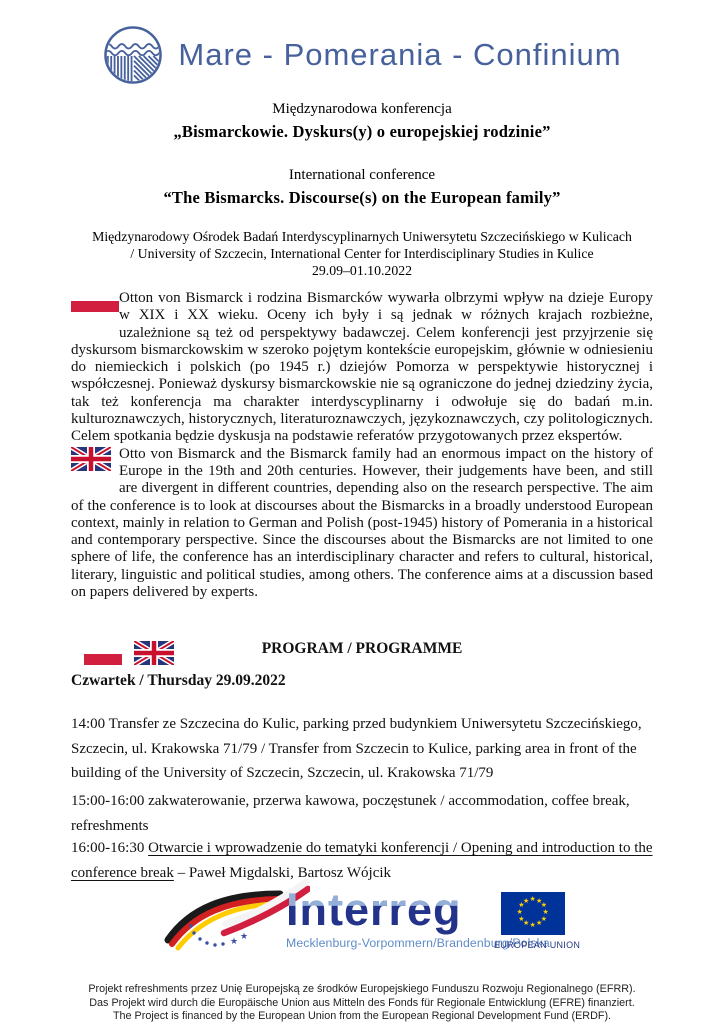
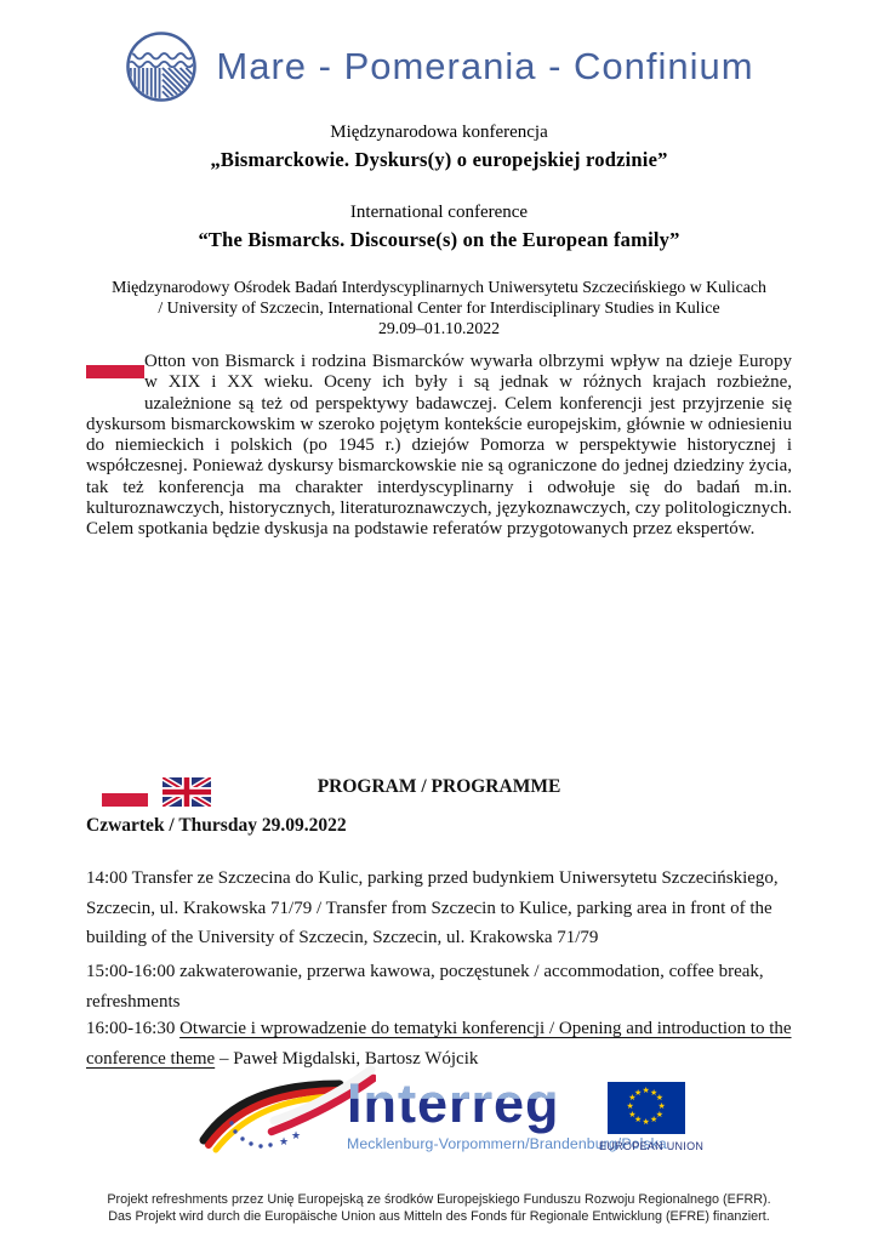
  Mare - Pomerania - Confinium
  Międzynarodowa konferencja
  „Bismarckowie. Dyskurs(y) o europejskiej rodzinie”
  International conference
  “The Bismarcks. Discourse(s) on the European family”
  Międzynarodowy Ośrodek Badań Interdyscyplinarnych Uniwersytetu Szczecińskiego w Kulicach
  / University of Szczecin, International Center for Interdisciplinary Studies in Kulice
  29.09–01.10.2022
  Otton von Bismarck i rodzina Bismarcków wywarła olbrzymi wpływ na dzieje Europy w XIX i XX wieku. Oceny ich były i są jednak w różnych krajach rozbieżne, uzależnione są też od perspektywy badawczej. Celem konferencji jest przyjrzenie się dyskursom bismarckowskim w szeroko pojętym kontekście europejskim, głównie w odniesieniu do niemieckich i polskich (po 1945 r.) dziejów Pomorza w perspektywie historycznej i współczesnej. Ponieważ dyskursy bismarckowskie nie są ograniczone do jednej dziedziny życia, tak też konferencja ma charakter interdyscyplinarny i odwołuje się do badań m.in. kulturoznawczych, historycznych, literaturoznawczych, językoznawczych, czy politologicznych. Celem spotkania będzie dyskusja na podstawie referatów przygotowanych przez ekspertów.
- Otto von Bismarck and the Bismarck family had an enormous impact on the history of Europe in the 19th and 20th centuries. However, their judgements have been, and still are divergent in different countries, depending also on the research perspective. The aim of the conference is to look at discourses about the Bismarcks in a broadly understood European context, mainly in relation to German and Polish (post-1945) history of Pomerania in a historical and contemporary perspective. Since the discourses about the Bismarcks are not limited to one sphere of life, the conference has an interdisciplinary character and refers to cultural, historical, literary, linguistic and political studies, among others. The conference aims at a discussion based on papers delivered by experts.
  PROGRAM / PROGRAMME
  Czwartek / Thursday 29.09.2022
  14:00 Transfer ze Szczecina do Kulic, parking przed budynkiem Uniwersytetu Szczecińskiego, Szczecin, ul. Krakowska 71/79 / Transfer from Szczecin to Kulice, parking area in front of the building of the University of Szczecin, Szczecin, ul. Krakowska 71/79
  15:00-16:00 zakwaterowanie, przerwa kawowa, poczęstunek / accommodation, coffee break, refreshments
- 16:00-16:30 Otwarcie i wprowadzenie do tematyki konferencji / Opening and introduction to the conference break – Paweł Migdalski, Bartosz Wójcik
+ 16:00-16:30 Otwarcie i wprowadzenie do tematyki konferencji / Opening and introduction to the conference theme – Paweł Migdalski, Bartosz Wójcik
  ★
  ★
  Interreg
  Mecklenburg-Vorpommern/Brandenburg/Polska
  ★
  ★
  ★
  ★
  ★
  ★
  ★
  ★
  ★
  ★
  ★
  ★
  EUROPEAN UNION
  Projekt refreshments przez Unię Europejską ze środków Europejskiego Funduszu Rozwoju Regionalnego (EFRR).
  Das Projekt wird durch die Europäische Union aus Mitteln des Fonds für Regionale Entwicklung (EFRE) finanziert.
- The Project is financed by the European Union from the European Regional Development Fund (ERDF).
